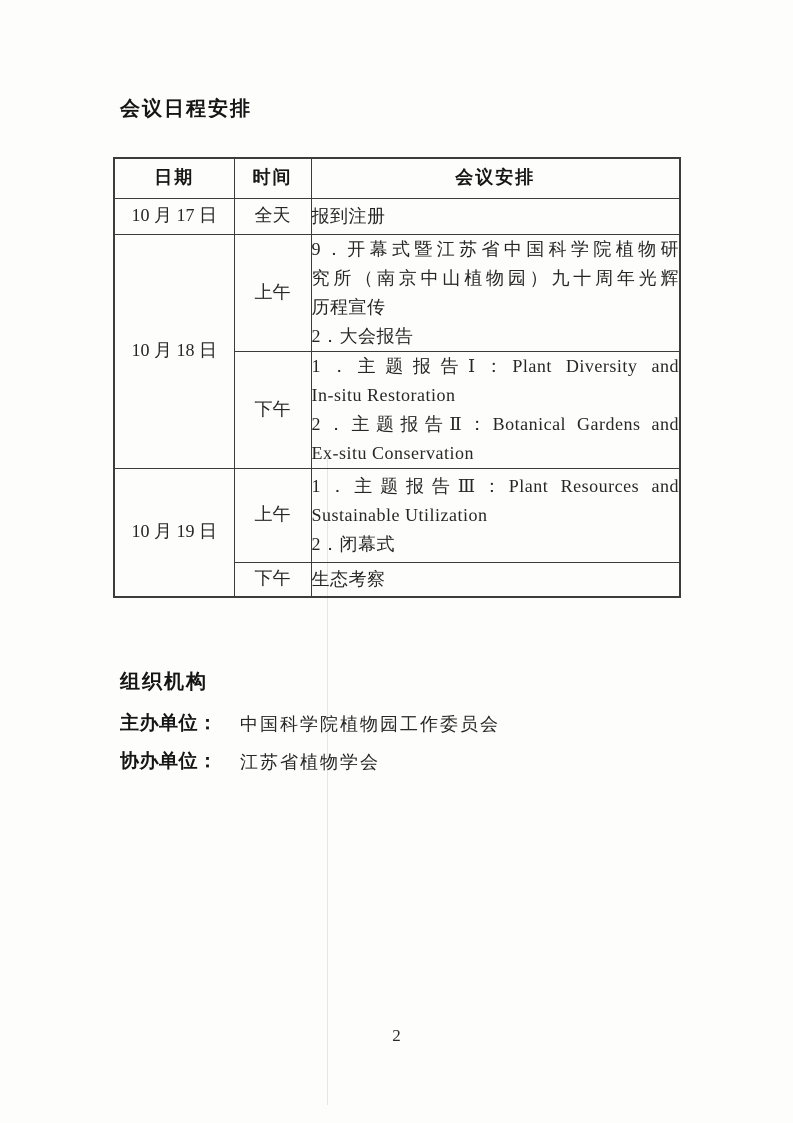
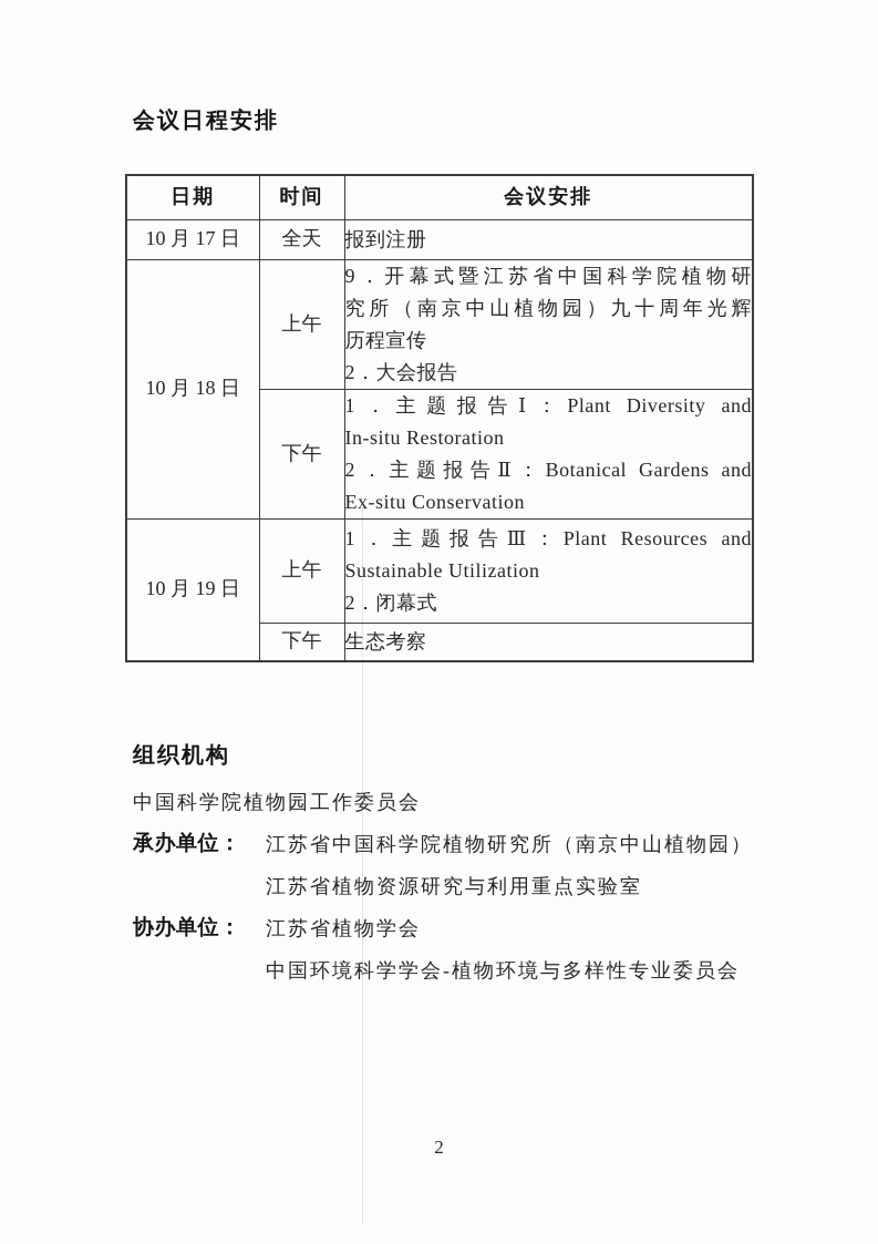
  会议日程安排
  日期	时间	会议安排
  10 月 17 日	全天	报到注册
  10 月 18 日	上午	9．开幕式暨江苏省中国科学院植物研 究所（南京中山植物园）九十周年光辉 历程宣传 2．大会报告
  下午	1．主题报告Ⅰ：Plant Diversity and In-situ Restoration 2．主题报告Ⅱ：Botanical Gardens and Ex-situ Conservation
  10 月 19 日	上午	1．主题报告Ⅲ：Plant Resources and Sustainable Utilization 2．闭幕式
  下午	生态考察
  组织机构
- 主办单位：
  中国科学院植物园工作委员会
+ 承办单位：
+ 江苏省中国科学院植物研究所（南京中山植物园）
+ 江苏省植物资源研究与利用重点实验室
  协办单位：
  江苏省植物学会
+ 中国环境科学学会-植物环境与多样性专业委员会
  2
